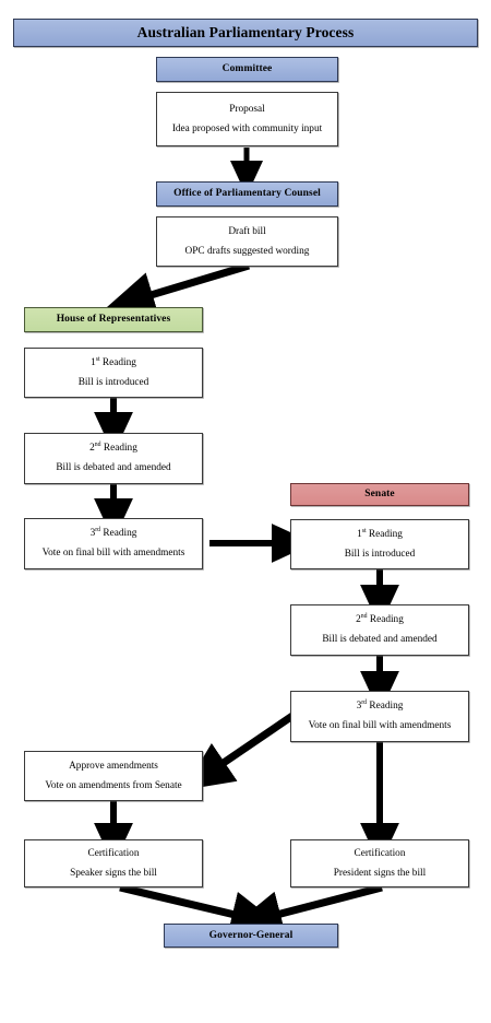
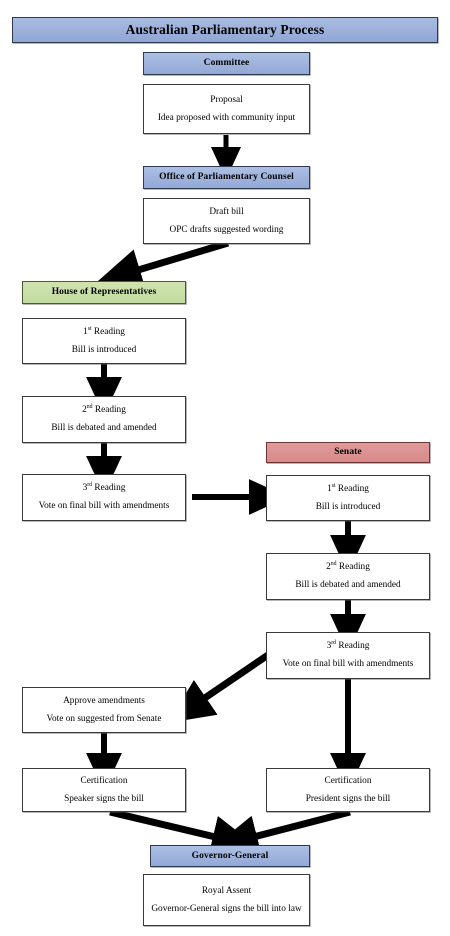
  Australian Parliamentary Process
  Committee
  Proposal
  Idea proposed with community input
  Office of Parliamentary Counsel
  Draft bill
  OPC drafts suggested wording
  House of Representatives
  1 Reading
  Bill is introduced
  2 Reading
  Bill is debated and amended
  3 Reading
  Vote on final bill with amendments
  Senate
  1 Reading
  Bill is introduced
  2 Reading
  Bill is debated and amended
  3 Reading
  Vote on final bill with amendments
  Approve amendments
- Vote on amendments from Senate
+ Vote on suggested from Senate
  Certification
  Speaker signs the bill
  Certification
  President signs the bill
  Governor-General
+ Royal Assent
+ Governor-General signs the bill into law
